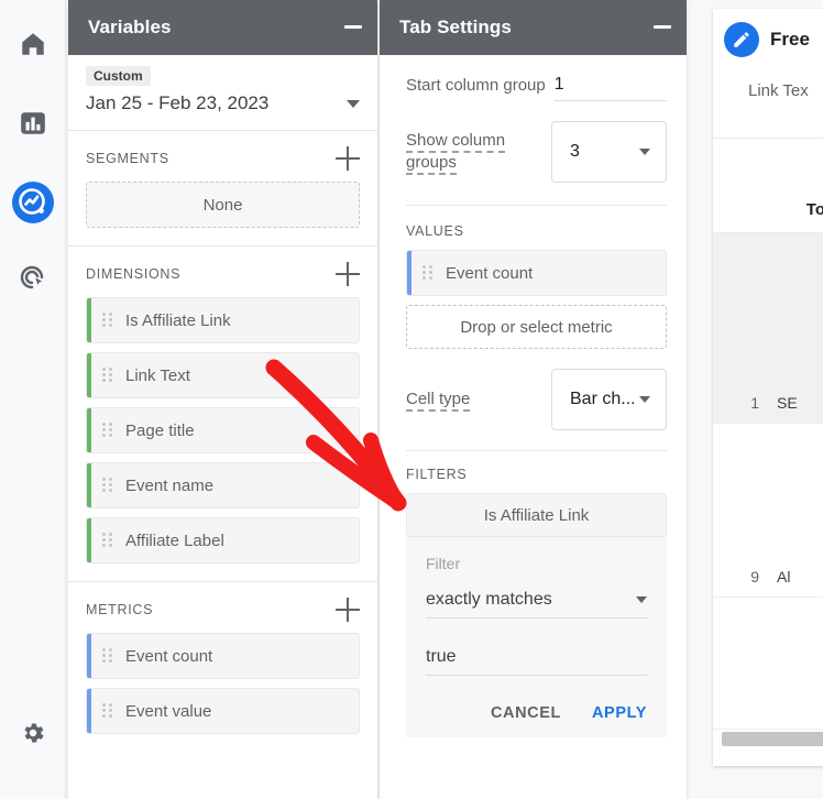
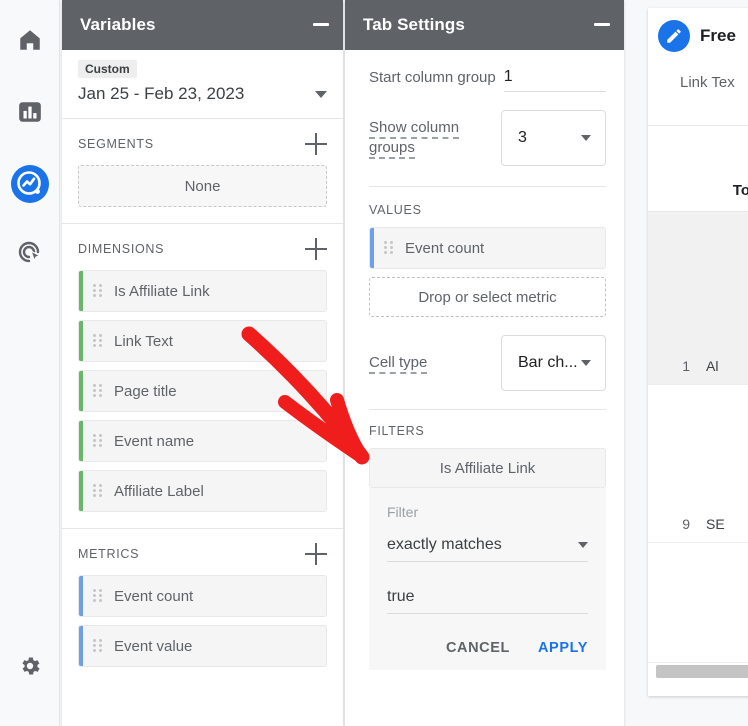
  Variables
  Custom
  Jan 25 - Feb 23, 2023
  SEGMENTS
  None
  DIMENSIONS
  Is Affiliate Link
  Link Text
  Page title
  Event name
  Affiliate Label
  METRICS
  Event count
  Event value
  Tab Settings
  Start column group
  1
  Show column groups
  3
  VALUES
  Event count
  Drop or select metric
  Cell type
  Bar ch...
  FILTERS
  Is Affiliate Link
  Filter
  exactly matches
  true
  CANCEL
  APPLY
  Free
  Link Tex
  To
  1
- SE
+ Al
  9
- Al
+ SE
